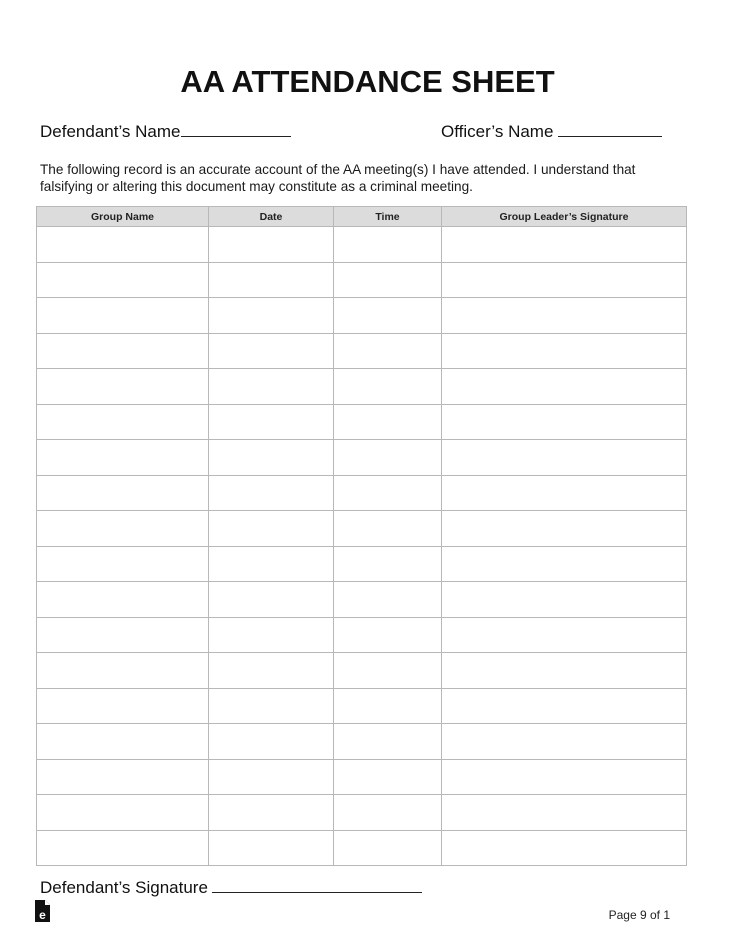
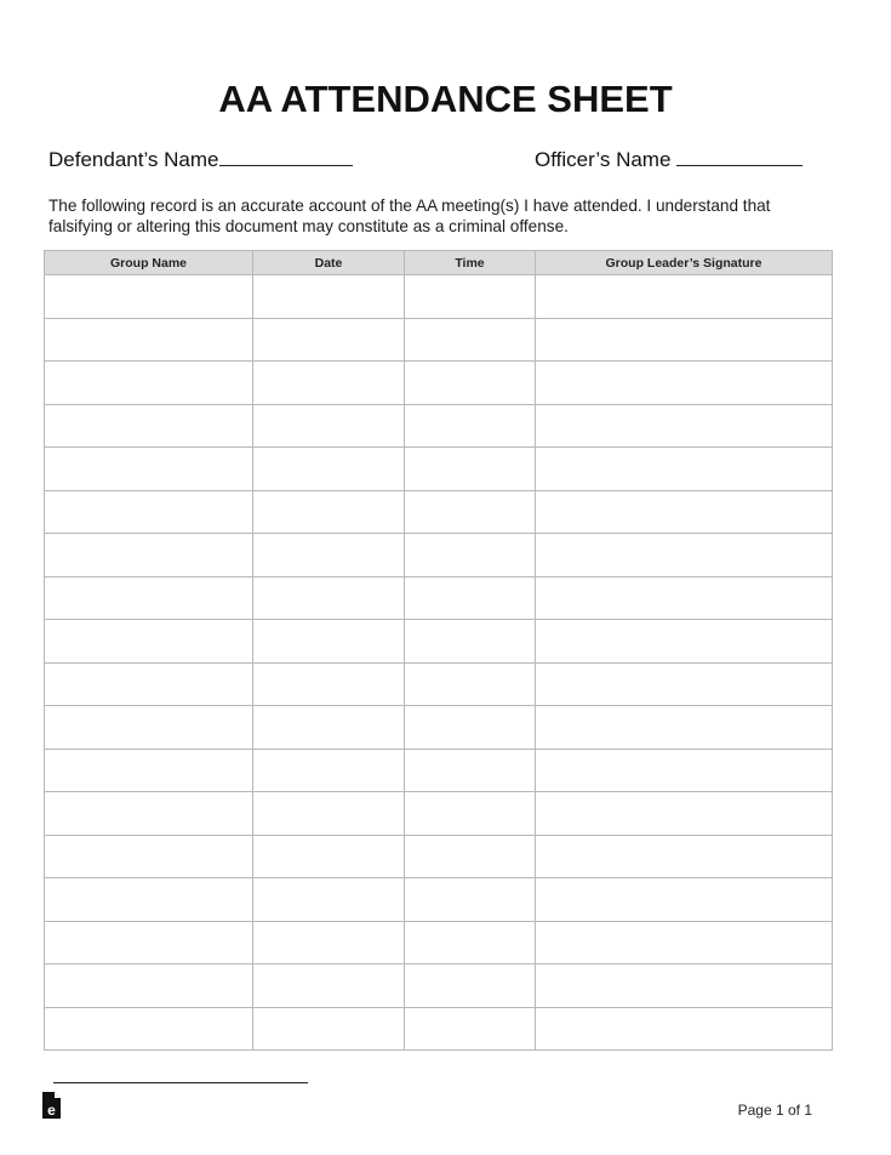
  AA ATTENDANCE SHEET
  Defendant’s Name
  Officer’s Name
- The following record is an accurate account of the AA meeting(s) I have attended. I understand that falsifying or altering this document may constitute as a criminal meeting.
+ The following record is an accurate account of the AA meeting(s) I have attended. I understand that falsifying or altering this document may constitute as a criminal offense.
  Group Name	Date	Time	Group Leader’s Signature
- Defendant’s Signature
  e
- Page 9 of 1
+ Page 1 of 1
